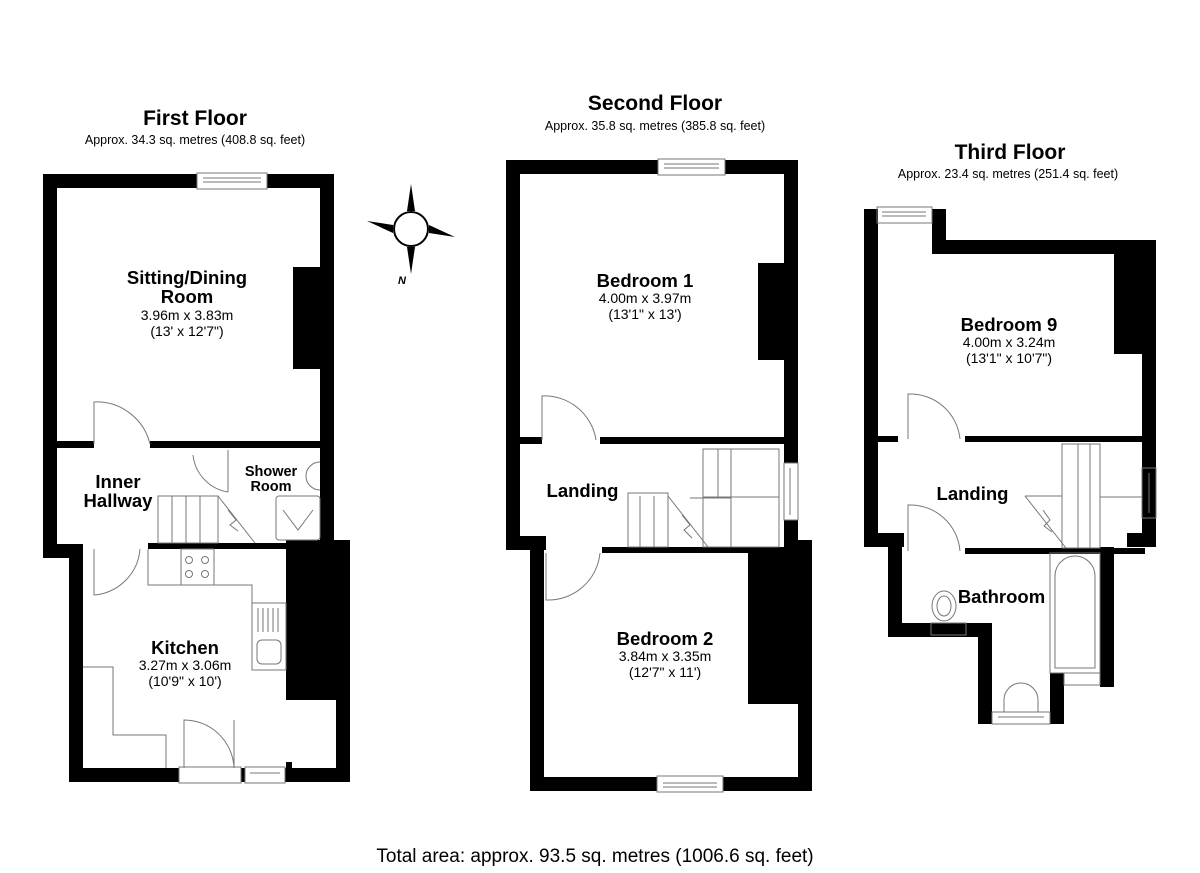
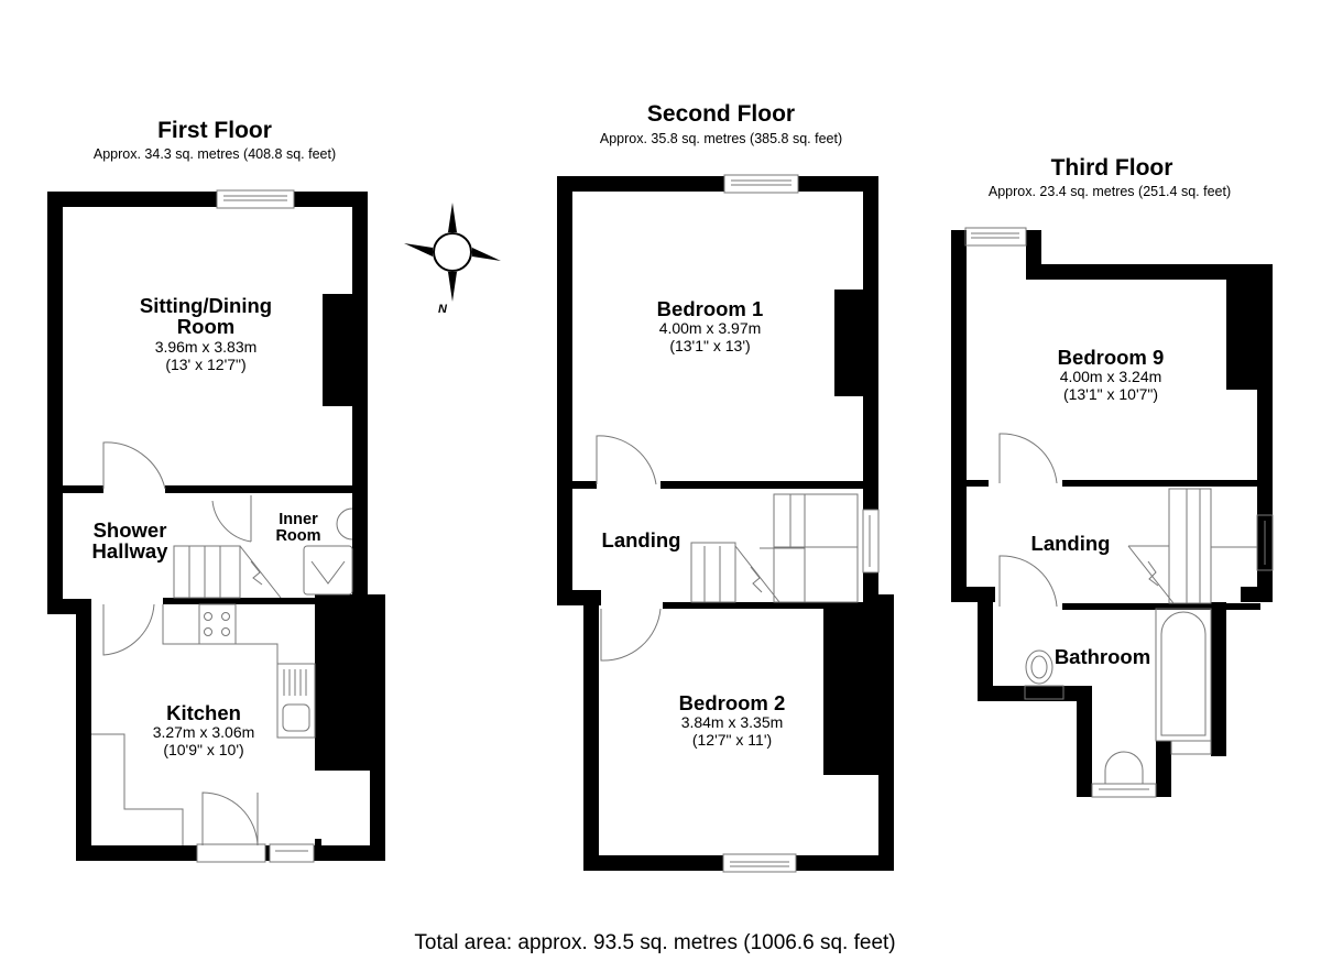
  First Floor
  Approx. 34.3 sq. metres (408.8 sq. feet)
  Sitting/Dining
  Room
  3.96m x 3.83m
  (13' x 12'7")
- Inner
+ Shower
  Hallway
- Shower
+ Inner
  Room
  Kitchen
  3.27m x 3.06m
  (10'9" x 10')
  N
  Second Floor
  Approx. 35.8 sq. metres (385.8 sq. feet)
  Bedroom 1
  4.00m x 3.97m
  (13'1" x 13')
  Landing
  Bedroom 2
  3.84m x 3.35m
  (12'7" x 11')
  Third Floor
  Approx. 23.4 sq. metres (251.4 sq. feet)
  Bedroom 9
  4.00m x 3.24m
  (13'1" x 10'7")
  Landing
  Bathroom
  Total area: approx. 93.5 sq. metres (1006.6 sq. feet)
